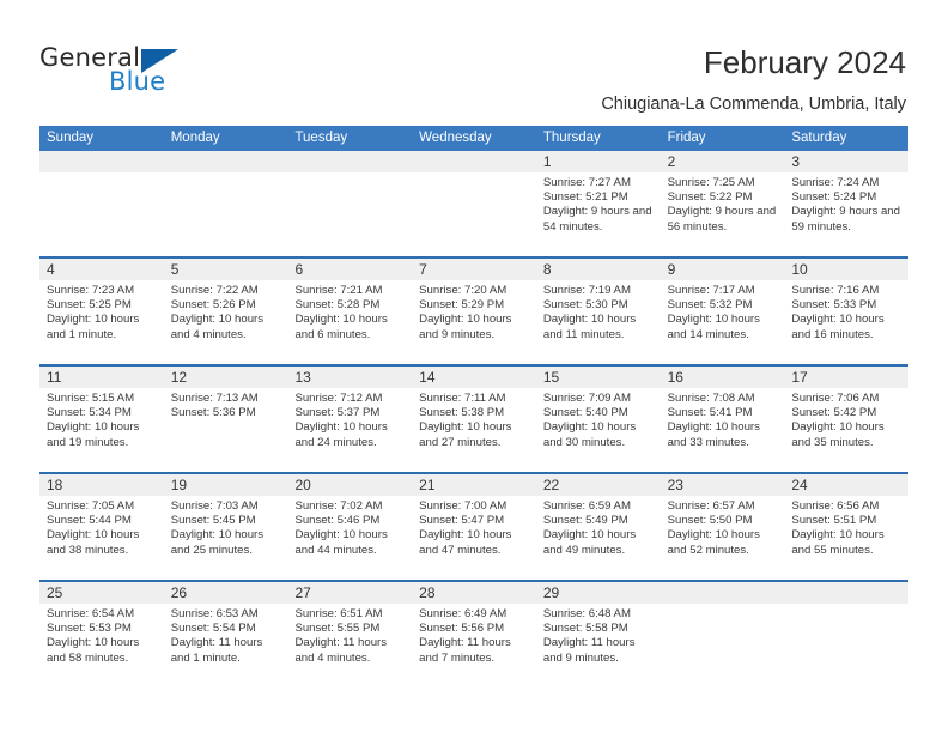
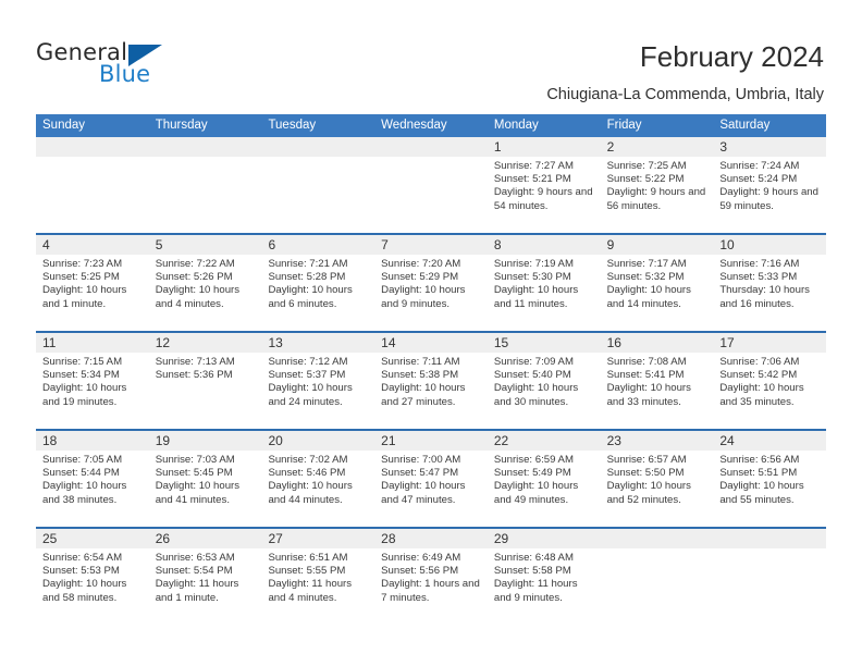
  General
  Blue
  February 2024
  Chiugiana-La Commenda, Umbria, Italy
  Sunday
- Monday
+ Thursday
  Tuesday
  Wednesday
- Thursday
+ Monday
  Friday
  Saturday
  1
  Sunrise: 7:27 AM
  Sunset: 5:21 PM
  Daylight: 9 hours and 54 minutes.
  2
  Sunrise: 7:25 AM
  Sunset: 5:22 PM
  Daylight: 9 hours and 56 minutes.
  3
  Sunrise: 7:24 AM
  Sunset: 5:24 PM
  Daylight: 9 hours and 59 minutes.
  4
  Sunrise: 7:23 AM
  Sunset: 5:25 PM
  Daylight: 10 hours and 1 minute.
  5
  Sunrise: 7:22 AM
  Sunset: 5:26 PM
  Daylight: 10 hours and 4 minutes.
  6
  Sunrise: 7:21 AM
  Sunset: 5:28 PM
  Daylight: 10 hours and 6 minutes.
  7
  Sunrise: 7:20 AM
  Sunset: 5:29 PM
  Daylight: 10 hours and 9 minutes.
  8
  Sunrise: 7:19 AM
  Sunset: 5:30 PM
  Daylight: 10 hours and 11 minutes.
  9
  Sunrise: 7:17 AM
  Sunset: 5:32 PM
  Daylight: 10 hours and 14 minutes.
  10
  Sunrise: 7:16 AM
  Sunset: 5:33 PM
- Daylight: 10 hours and 16 minutes.
+ Thursday: 10 hours and 16 minutes.
  11
- Sunrise: 5:15 AM
+ Sunrise: 7:15 AM
  Sunset: 5:34 PM
  Daylight: 10 hours and 19 minutes.
  12
  Sunrise: 7:13 AM
  Sunset: 5:36 PM
  13
  Sunrise: 7:12 AM
  Sunset: 5:37 PM
  Daylight: 10 hours and 24 minutes.
  14
  Sunrise: 7:11 AM
  Sunset: 5:38 PM
  Daylight: 10 hours and 27 minutes.
  15
  Sunrise: 7:09 AM
  Sunset: 5:40 PM
  Daylight: 10 hours and 30 minutes.
  16
  Sunrise: 7:08 AM
  Sunset: 5:41 PM
  Daylight: 10 hours and 33 minutes.
  17
  Sunrise: 7:06 AM
  Sunset: 5:42 PM
  Daylight: 10 hours and 35 minutes.
  18
  Sunrise: 7:05 AM
  Sunset: 5:44 PM
  Daylight: 10 hours and 38 minutes.
  19
  Sunrise: 7:03 AM
  Sunset: 5:45 PM
- Daylight: 10 hours and 25 minutes.
+ Daylight: 10 hours and 41 minutes.
  20
  Sunrise: 7:02 AM
  Sunset: 5:46 PM
  Daylight: 10 hours and 44 minutes.
  21
  Sunrise: 7:00 AM
  Sunset: 5:47 PM
  Daylight: 10 hours and 47 minutes.
  22
  Sunrise: 6:59 AM
  Sunset: 5:49 PM
  Daylight: 10 hours and 49 minutes.
  23
  Sunrise: 6:57 AM
  Sunset: 5:50 PM
  Daylight: 10 hours and 52 minutes.
  24
  Sunrise: 6:56 AM
  Sunset: 5:51 PM
  Daylight: 10 hours and 55 minutes.
  25
  Sunrise: 6:54 AM
  Sunset: 5:53 PM
  Daylight: 10 hours and 58 minutes.
  26
  Sunrise: 6:53 AM
  Sunset: 5:54 PM
  Daylight: 11 hours and 1 minute.
  27
  Sunrise: 6:51 AM
  Sunset: 5:55 PM
  Daylight: 11 hours and 4 minutes.
  28
  Sunrise: 6:49 AM
  Sunset: 5:56 PM
- Daylight: 11 hours and 7 minutes.
+ Daylight: 1 hours and 7 minutes.
  29
  Sunrise: 6:48 AM
  Sunset: 5:58 PM
  Daylight: 11 hours and 9 minutes.
